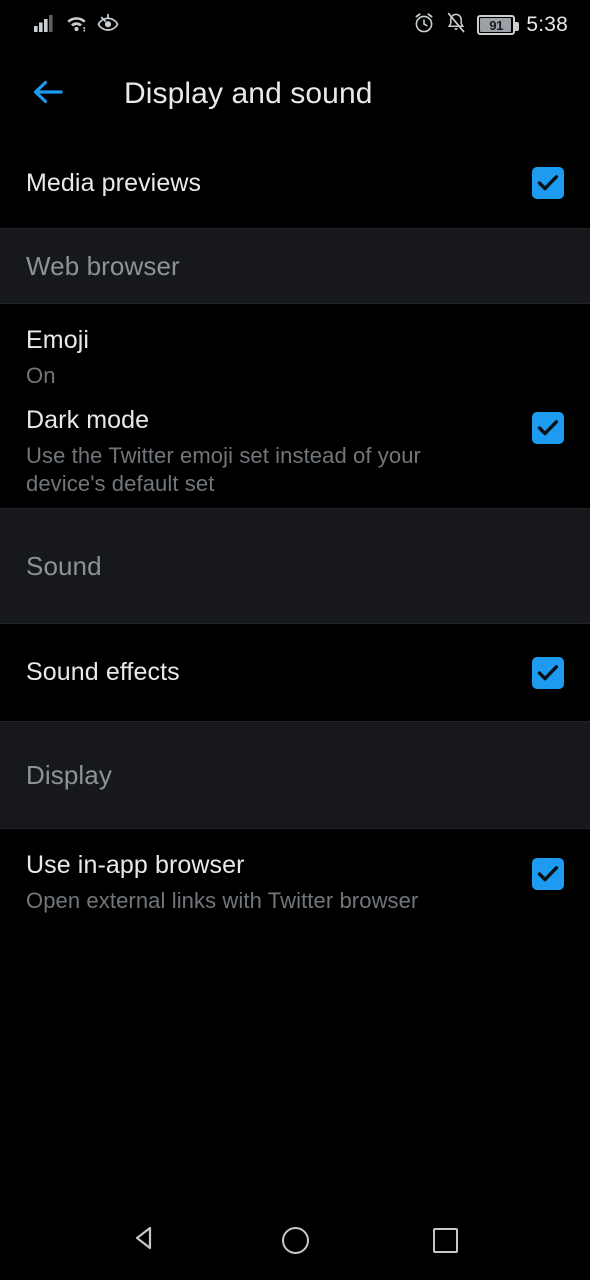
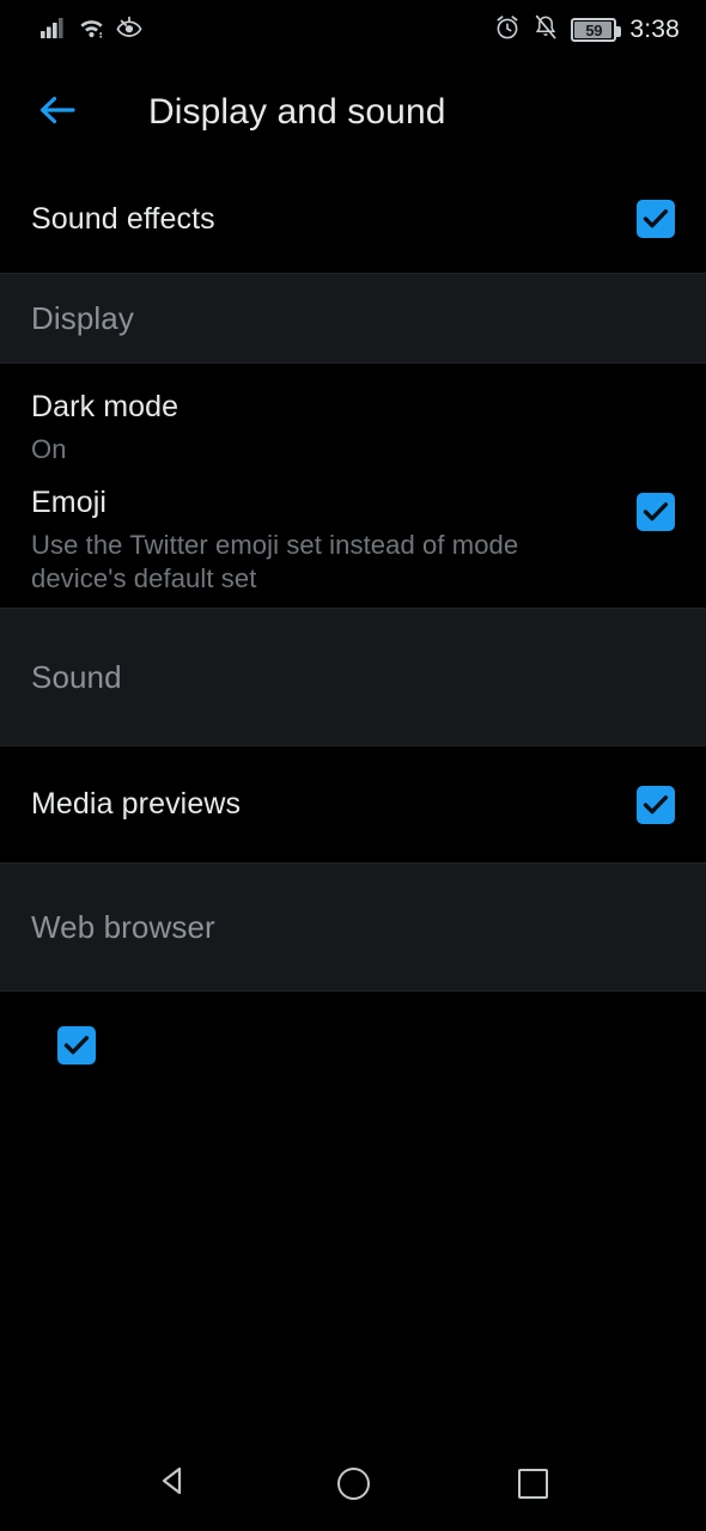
- 91
+ 59
- 5:38
+ 3:38
  Display and sound
- Media previews
+ Sound effects
- Web browser
+ Display
- Emoji
+ Dark mode
  On
- Dark mode
+ Emoji
- Use the Twitter emoji set instead of your device's default set
+ Use the Twitter emoji set instead of mode device's default set
  Sound
- Sound effects
+ Media previews
- Display
+ Web browser
- Use in-app browser
- Open external links with Twitter browser
